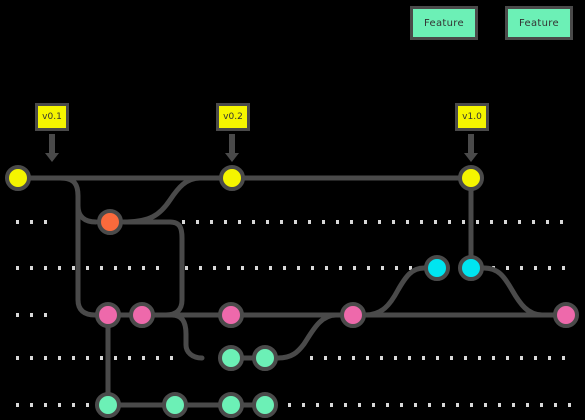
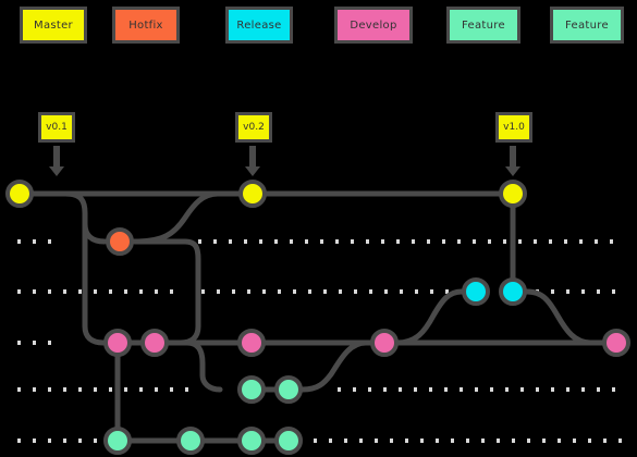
+ Master
+ Hotfix
+ Release
+ Develop
  Feature
  Feature
  v0.1
  v0.2
  v1.0
